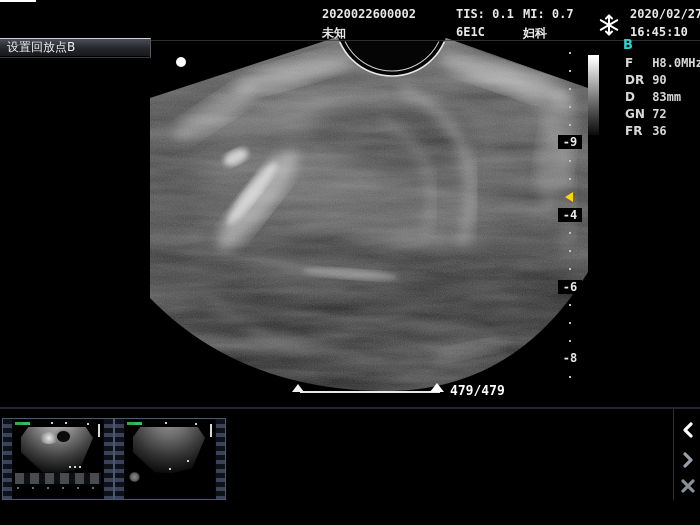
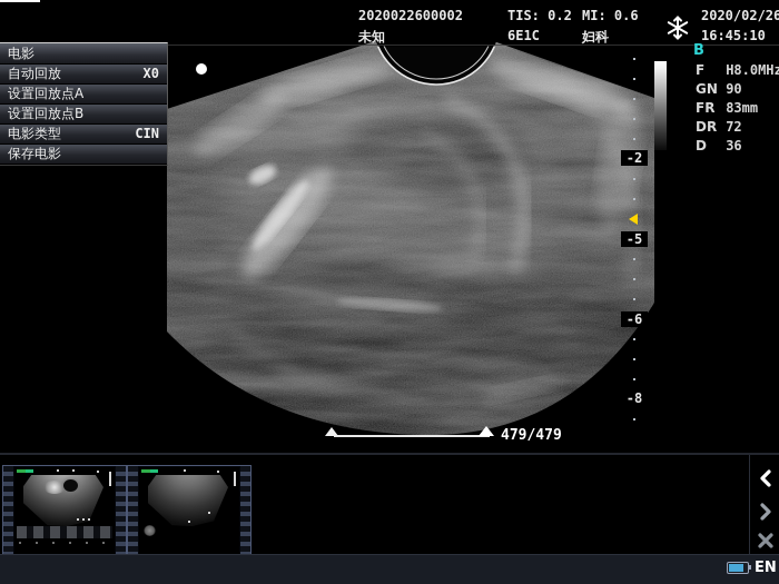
  2020022600002
  未知
- TIS: 0.1
+ TIS: 0.2
- MI: 0.7
+ MI: 0.6
  6E1C
  妇科
- 2020/02/27
+ 2020/02/26
  16:45:10
+ 电影
+ 自动回放
+ X0
+ 设置回放点A
  设置回放点B
+ 电影类型
+ CIN
+ 保存电影
  B
  F H8.0MHz
- DR 90
+ GN 90
- D 83mm
+ FR 83mm
- GN 72
+ DR 72
- FR 36
+ D 36
- -9
+ -2
- -4
+ -5
  -6
  -8
  479/479
+ EN
